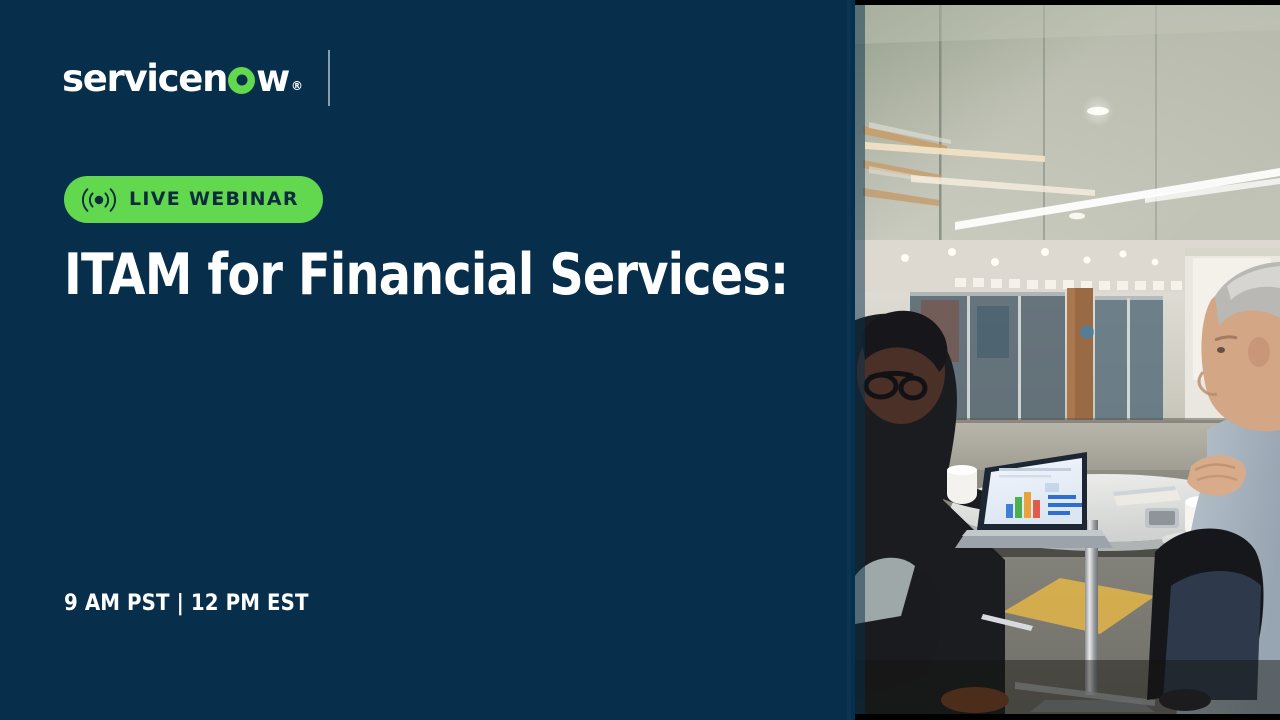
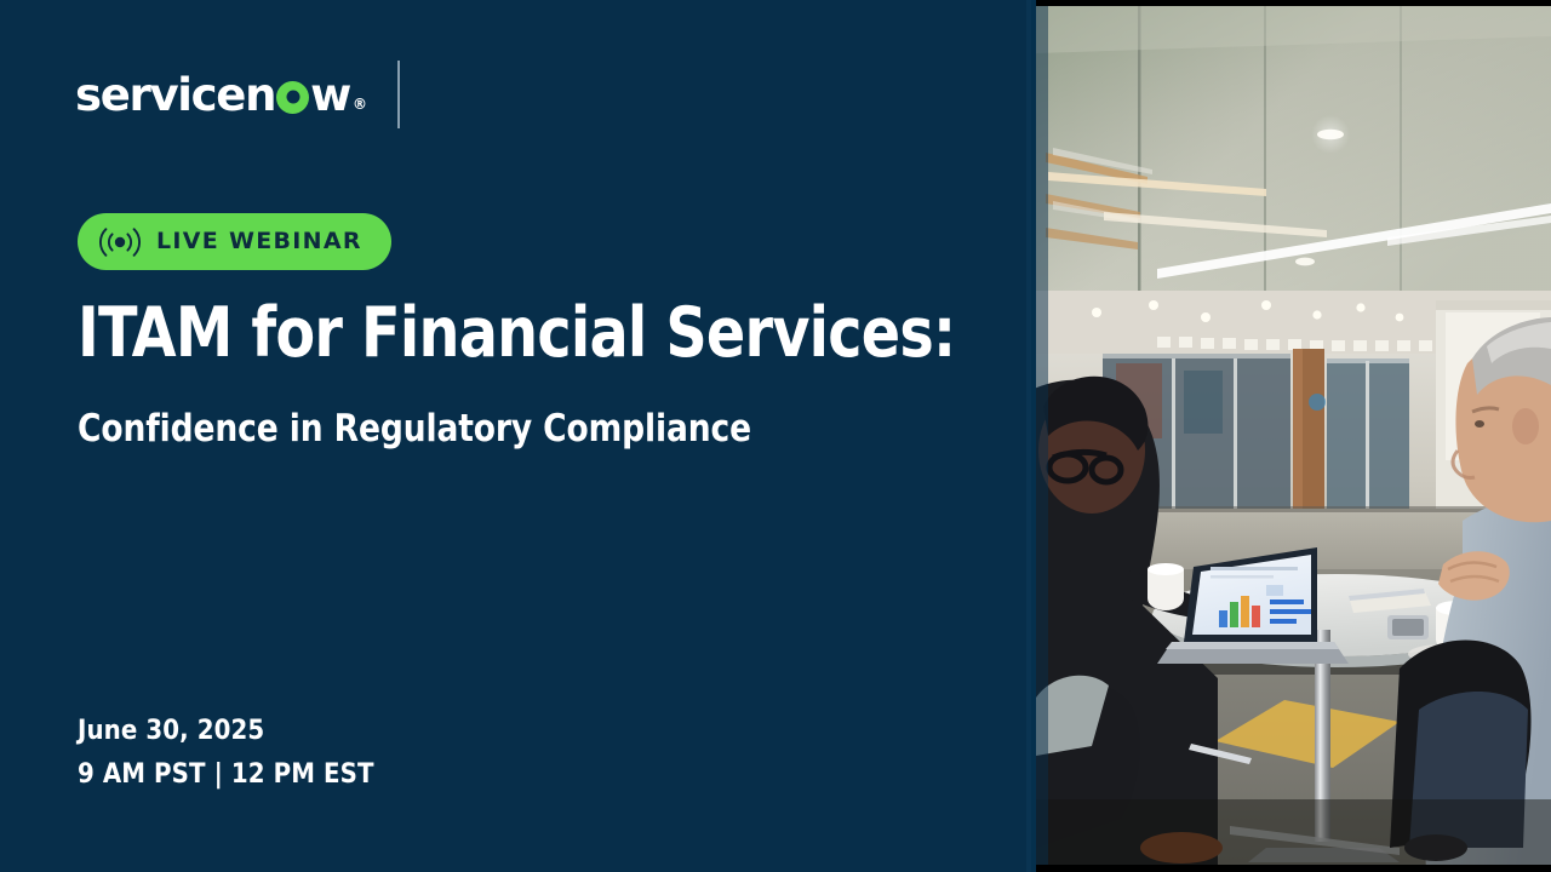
  servicen
  w
  ®
  LIVE WEBINAR
  ITAM for Financial Services:
+ Confidence in Regulatory Compliance
+ June 30, 2025
  9 AM PST | 12 PM EST
